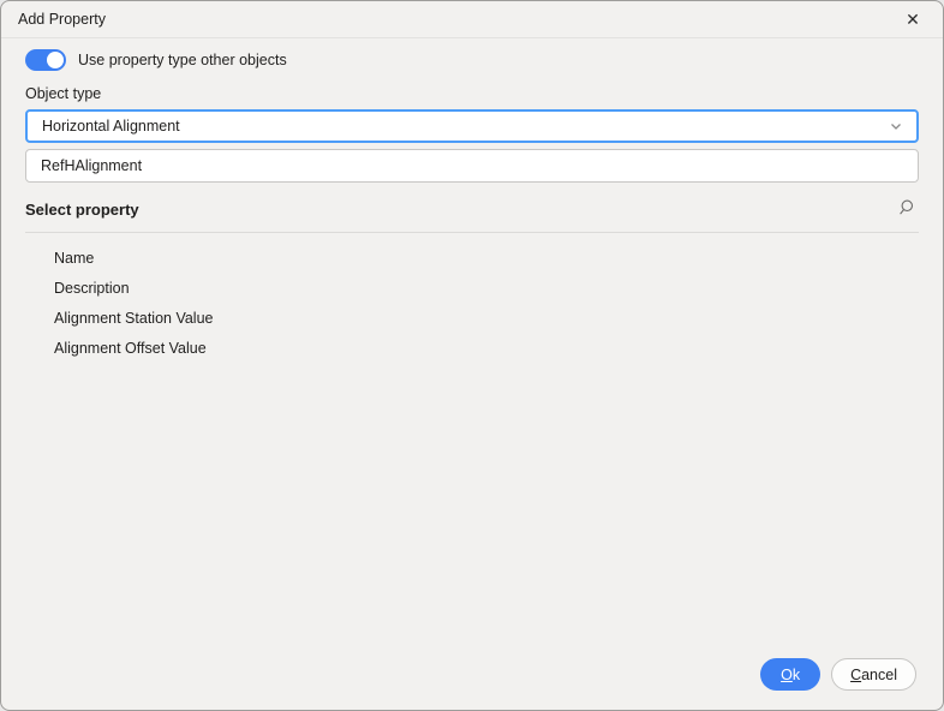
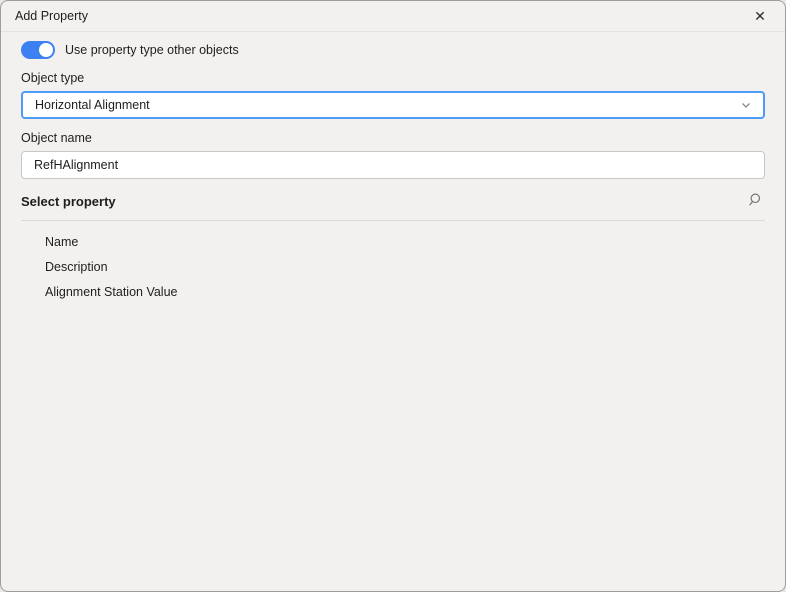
  Add Property
  ✕
  Use property type other objects
  Object type
  Horizontal Alignment
+ Object name
  RefHAlignment
  Select property
  Name
  Description
  Alignment Station Value
- Alignment Offset Value
- Ok
- Cancel
